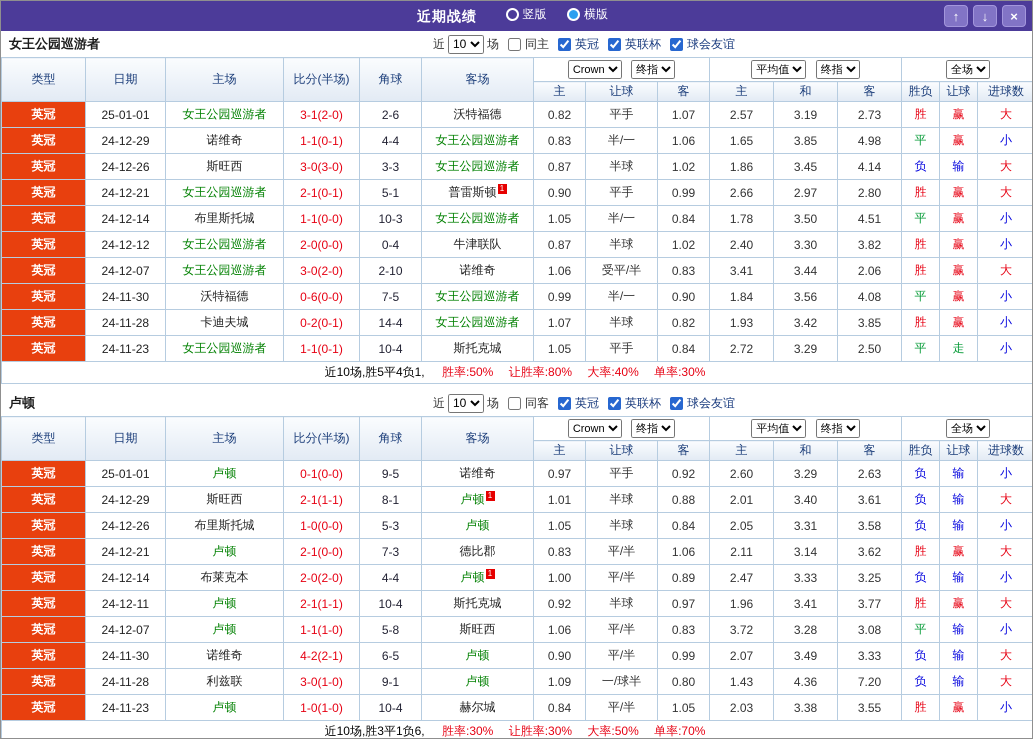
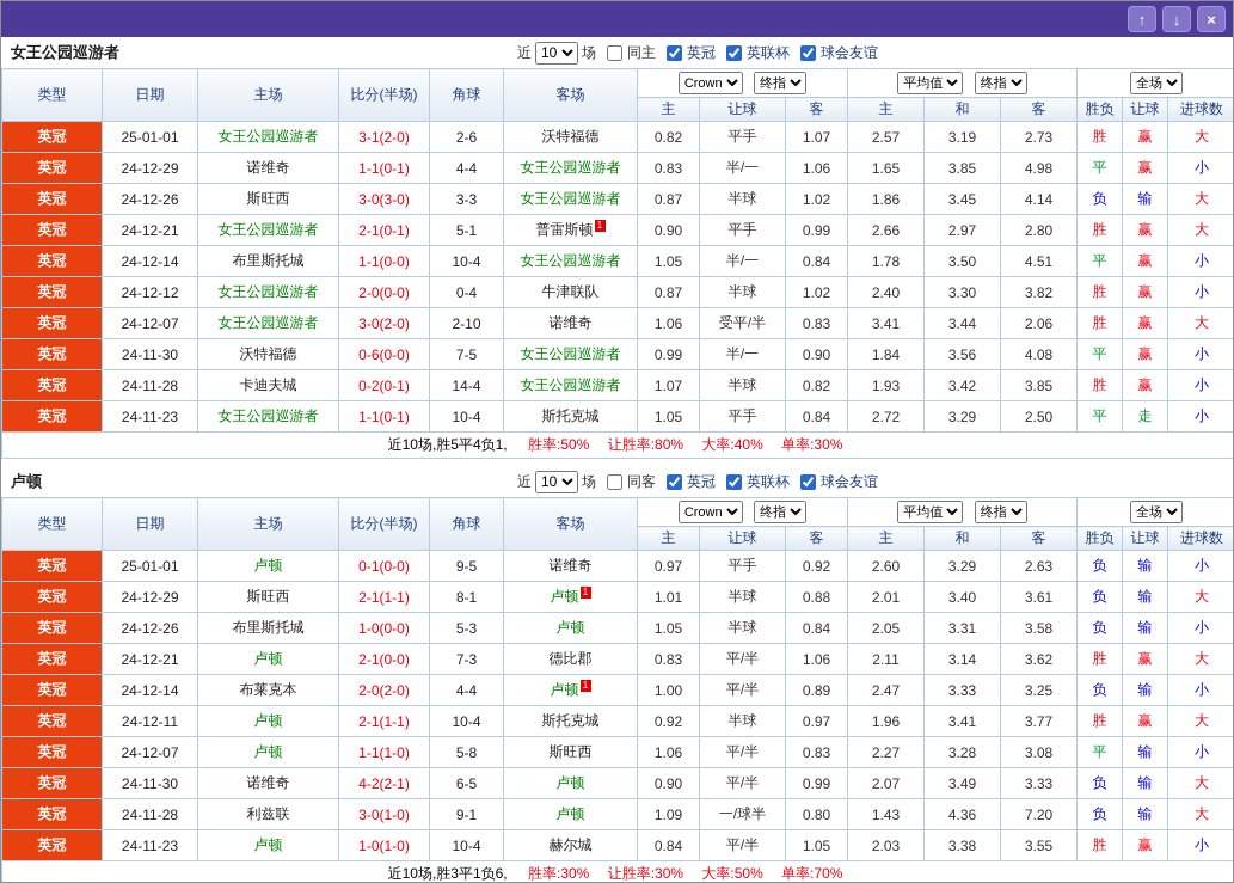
- 近期战绩
- 竖版
- 横版
  ↑
  ↓
  ×
  女王公园巡游者
  近
  10
  场
  同主
  英冠
  英联杯
  球会友谊
  类型	日期	主场	比分(半场)	角球	客场	Crown 终指	平均值 终指	全场
  主	让球	客	主	和	客	胜负	让球	进球数
  英冠	25-01-01	女王公园巡游者	3-1(2-0)	2-6	沃特福德	0.82	平手	1.07	2.57	3.19	2.73	胜	赢	大
  英冠	24-12-29	诺维奇	1-1(0-1)	4-4	女王公园巡游者	0.83	半/一	1.06	1.65	3.85	4.98	平	赢	小
  英冠	24-12-26	斯旺西	3-0(3-0)	3-3	女王公园巡游者	0.87	半球	1.02	1.86	3.45	4.14	负	输	大
  英冠	24-12-21	女王公园巡游者	2-1(0-1)	5-1	普雷斯顿 1	0.90	平手	0.99	2.66	2.97	2.80	胜	赢	大
- 英冠	24-12-14	布里斯托城	1-1(0-0)	10-3	女王公园巡游者	1.05	半/一	0.84	1.78	3.50	4.51	平	赢	小
+ 英冠	24-12-14	布里斯托城	1-1(0-0)	10-4	女王公园巡游者	1.05	半/一	0.84	1.78	3.50	4.51	平	赢	小
  英冠	24-12-12	女王公园巡游者	2-0(0-0)	0-4	牛津联队	0.87	半球	1.02	2.40	3.30	3.82	胜	赢	小
  英冠	24-12-07	女王公园巡游者	3-0(2-0)	2-10	诺维奇	1.06	受平/半	0.83	3.41	3.44	2.06	胜	赢	大
  英冠	24-11-30	沃特福德	0-6(0-0)	7-5	女王公园巡游者	0.99	半/一	0.90	1.84	3.56	4.08	平	赢	小
  英冠	24-11-28	卡迪夫城	0-2(0-1)	14-4	女王公园巡游者	1.07	半球	0.82	1.93	3.42	3.85	胜	赢	小
  英冠	24-11-23	女王公园巡游者	1-1(0-1)	10-4	斯托克城	1.05	平手	0.84	2.72	3.29	2.50	平	走	小
  近10场,胜5平4负1, 胜率:50% 让胜率:80% 大率:40% 单率:30%
  卢顿
  近
  10
  场
  同客
  英冠
  英联杯
  球会友谊
  类型	日期	主场	比分(半场)	角球	客场	Crown 终指	平均值 终指	全场
  主	让球	客	主	和	客	胜负	让球	进球数
  英冠	25-01-01	卢顿	0-1(0-0)	9-5	诺维奇	0.97	平手	0.92	2.60	3.29	2.63	负	输	小
  英冠	24-12-29	斯旺西	2-1(1-1)	8-1	卢顿 1	1.01	半球	0.88	2.01	3.40	3.61	负	输	大
  英冠	24-12-26	布里斯托城	1-0(0-0)	5-3	卢顿	1.05	半球	0.84	2.05	3.31	3.58	负	输	小
  英冠	24-12-21	卢顿	2-1(0-0)	7-3	德比郡	0.83	平/半	1.06	2.11	3.14	3.62	胜	赢	大
  英冠	24-12-14	布莱克本	2-0(2-0)	4-4	卢顿 1	1.00	平/半	0.89	2.47	3.33	3.25	负	输	小
  英冠	24-12-11	卢顿	2-1(1-1)	10-4	斯托克城	0.92	半球	0.97	1.96	3.41	3.77	胜	赢	大
- 英冠	24-12-07	卢顿	1-1(1-0)	5-8	斯旺西	1.06	平/半	0.83	3.72	3.28	3.08	平	输	小
+ 英冠	24-12-07	卢顿	1-1(1-0)	5-8	斯旺西	1.06	平/半	0.83	2.27	3.28	3.08	平	输	小
  英冠	24-11-30	诺维奇	4-2(2-1)	6-5	卢顿	0.90	平/半	0.99	2.07	3.49	3.33	负	输	大
  英冠	24-11-28	利兹联	3-0(1-0)	9-1	卢顿	1.09	一/球半	0.80	1.43	4.36	7.20	负	输	大
  英冠	24-11-23	卢顿	1-0(1-0)	10-4	赫尔城	0.84	平/半	1.05	2.03	3.38	3.55	胜	赢	小
  近10场,胜3平1负6, 胜率:30% 让胜率:30% 大率:50% 单率:70%
